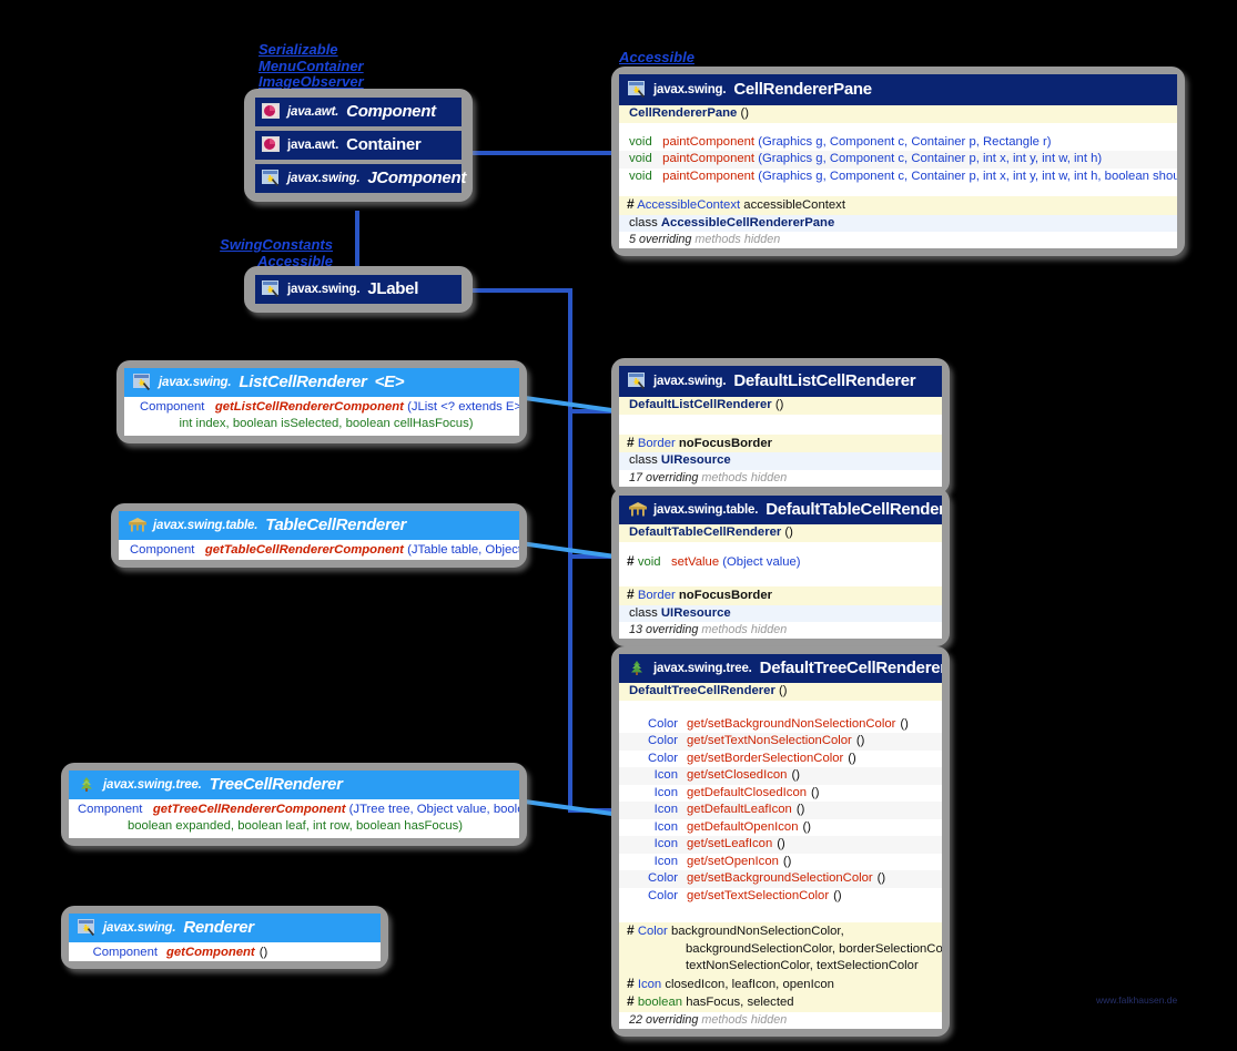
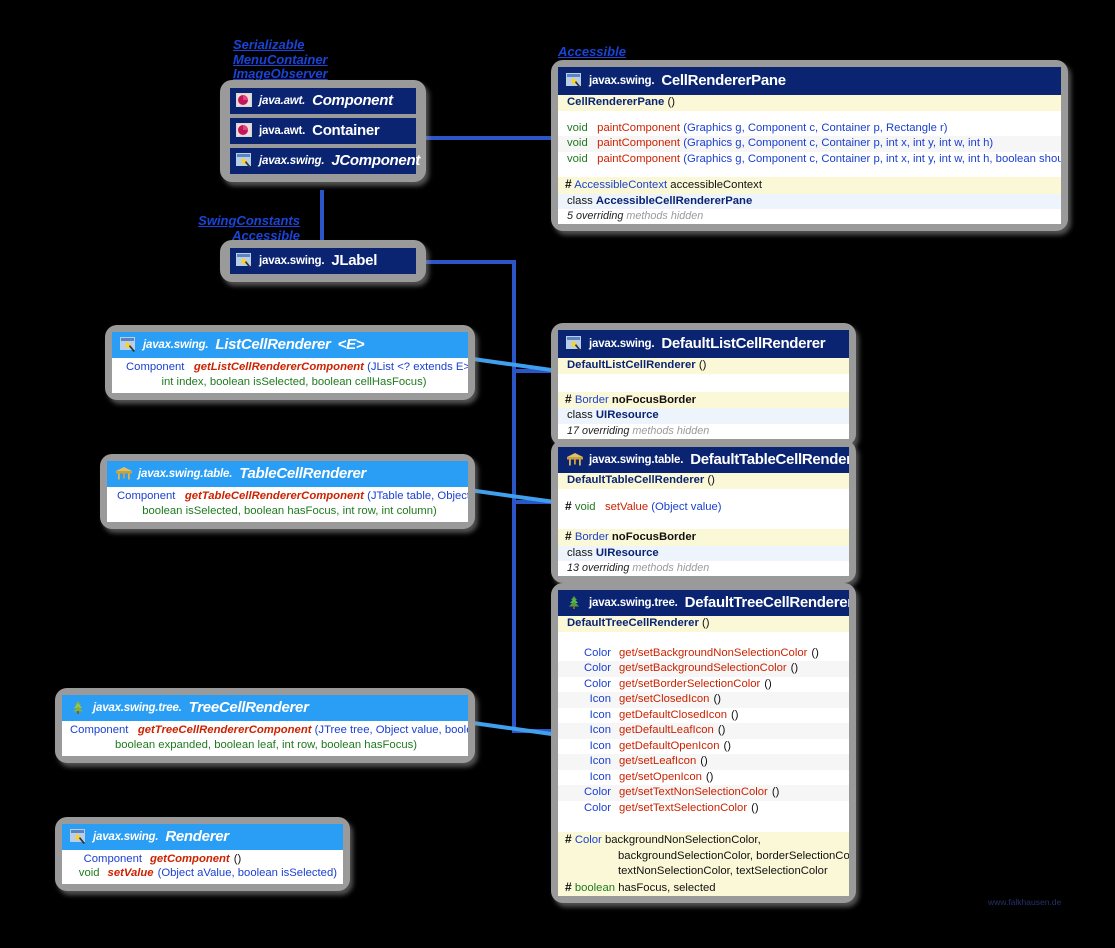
  Serializable
  MenuContainer
  ImageObserver
  SwingConstants
  Accessible
  Accessible
  java.awt.
  Component
  java.awt.
  Container
  javax.swing.
  JComponent
  javax.swing.
  JLabel
  javax.swing.
  CellRendererPane
  CellRendererPane ()
  void paintComponent (Graphics g, Component c, Container p, Rectangle r)
  void paintComponent (Graphics g, Component c, Container p, int x, int y, int w, int h)
  void paintComponent (Graphics g, Component c, Container p, int x, int y, int w, int h, boolean shou
  # AccessibleContext accessibleContext
  class AccessibleCellRendererPane
  5 overriding methods hidden
  javax.swing.
  ListCellRenderer
  <E>
  Component getListCellRendererComponent (JList <? extends E>
  int index, boolean isSelected, boolean cellHasFocus)
  javax.swing.
  DefaultListCellRenderer
  DefaultListCellRenderer ()
  # Border noFocusBorder
  class UIResource
  17 overriding methods hidden
  javax.swing.table.
  TableCellRenderer
  Component getTableCellRendererComponent (JTable table, Objec
+ boolean isSelected, boolean hasFocus, int row, int column)
  javax.swing.table.
  DefaultTableCellRender
  DefaultTableCellRenderer ()
  # void setValue (Object value)
  # Border noFocusBorder
  class UIResource
  13 overriding methods hidden
  javax.swing.tree.
  DefaultTreeCellRendere
  DefaultTreeCellRenderer ()
  Color
  get/setBackgroundNonSelectionColor
  ()
  Color
- get/setTextNonSelectionColor
+ get/setBackgroundSelectionColor
  ()
  Color
  get/setBorderSelectionColor
  ()
  Icon
  get/setClosedIcon
  ()
  Icon
  getDefaultClosedIcon
  ()
  Icon
  getDefaultLeafIcon
  ()
  Icon
  getDefaultOpenIcon
  ()
  Icon
  get/setLeafIcon
  ()
  Icon
  get/setOpenIcon
  ()
  Color
- get/setBackgroundSelectionColor
+ get/setTextNonSelectionColor
  ()
  Color
  get/setTextSelectionColor
  ()
  # Color backgroundNonSelectionColor,
  backgroundSelectionColor, borderSelectionCo
  textNonSelectionColor, textSelectionColor
- # Icon closedIcon, leafIcon, openIcon
  # boolean hasFocus, selected
- 22 overriding methods hidden
  javax.swing.tree.
  TreeCellRenderer
  Component getTreeCellRendererComponent (JTree tree, Object value, bool
  boolean expanded, boolean leaf, int row, boolean hasFocus)
  javax.swing.
  Renderer
  Component
  getComponent
  ()
+ void
+ setValue
+ (Object aValue, boolean isSelected)
  www.falkhausen.de
